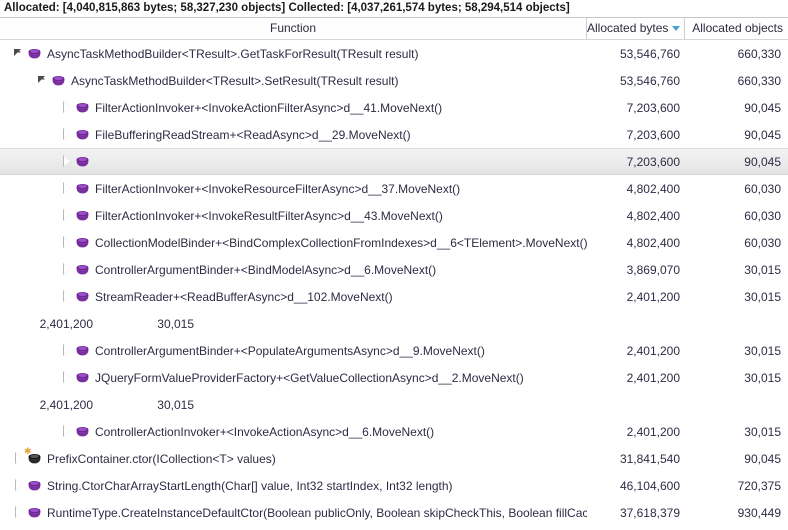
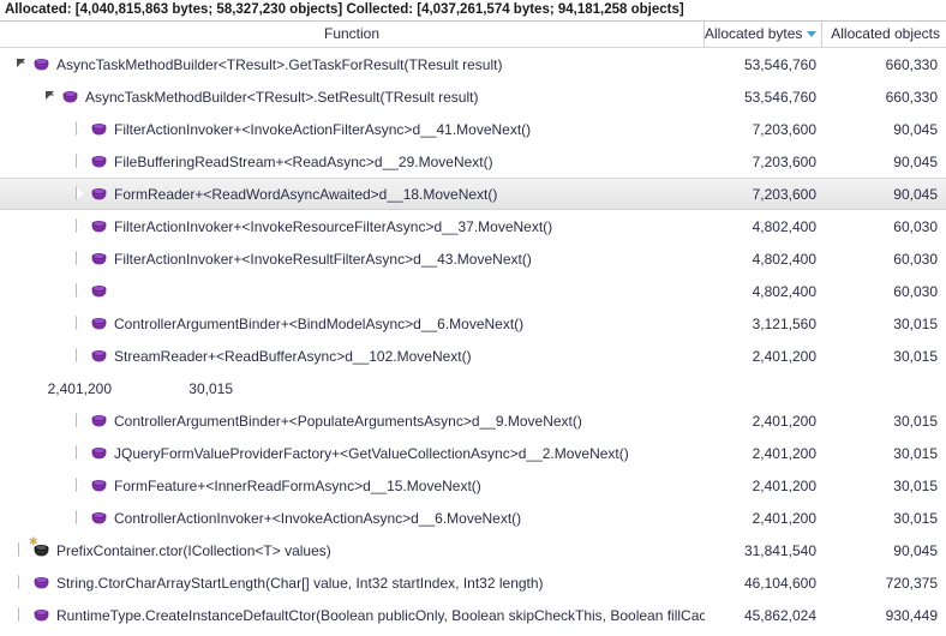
- Allocated: [4,040,815,863 bytes; 58,327,230 objects] Collected: [4,037,261,574 bytes; 58,294,514 objects]
+ Allocated: [4,040,815,863 bytes; 58,327,230 objects] Collected: [4,037,261,574 bytes; 94,181,258 objects]
  Function
  Allocated bytes
  Allocated objects
  AsyncTaskMethodBuilder<TResult>.GetTaskForResult(TResult result)
  53,546,760
  660,330
  AsyncTaskMethodBuilder<TResult>.SetResult(TResult result)
  53,546,760
  660,330
  FilterActionInvoker+<InvokeActionFilterAsync>d__41.MoveNext()
  7,203,600
  90,045
  FileBufferingReadStream+<ReadAsync>d__29.MoveNext()
  7,203,600
  90,045
+ FormReader+<ReadWordAsyncAwaited>d__18.MoveNext()
  7,203,600
  90,045
  FilterActionInvoker+<InvokeResourceFilterAsync>d__37.MoveNext()
  4,802,400
  60,030
  FilterActionInvoker+<InvokeResultFilterAsync>d__43.MoveNext()
  4,802,400
  60,030
- CollectionModelBinder+<BindComplexCollectionFromIndexes>d__6<TElement>.MoveNext()
  4,802,400
  60,030
  ControllerArgumentBinder+<BindModelAsync>d__6.MoveNext()
- 3,869,070
+ 3,121,560
  30,015
  StreamReader+<ReadBufferAsync>d__102.MoveNext()
  2,401,200
  30,015
  2,401,200
  30,015
  ControllerArgumentBinder+<PopulateArgumentsAsync>d__9.MoveNext()
  2,401,200
  30,015
  JQueryFormValueProviderFactory+<GetValueCollectionAsync>d__2.MoveNext()
  2,401,200
  30,015
+ FormFeature+<InnerReadFormAsync>d__15.MoveNext()
  2,401,200
  30,015
  ControllerActionInvoker+<InvokeActionAsync>d__6.MoveNext()
  2,401,200
  30,015
  ✱
  PrefixContainer.ctor(ICollection<T> values)
  31,841,540
  90,045
  String.CtorCharArrayStartLength(Char[] value, Int32 startIndex, Int32 length)
  46,104,600
  720,375
  RuntimeType.CreateInstanceDefaultCtor(Boolean publicOnly, Boolean skipCheckThis, Boolean fillCac
- 37,618,379
+ 45,862,024
  930,449
